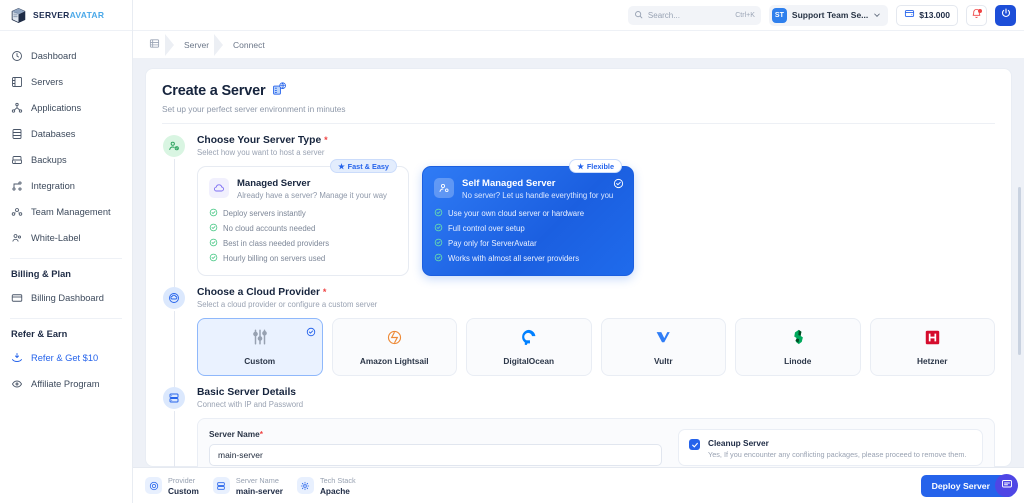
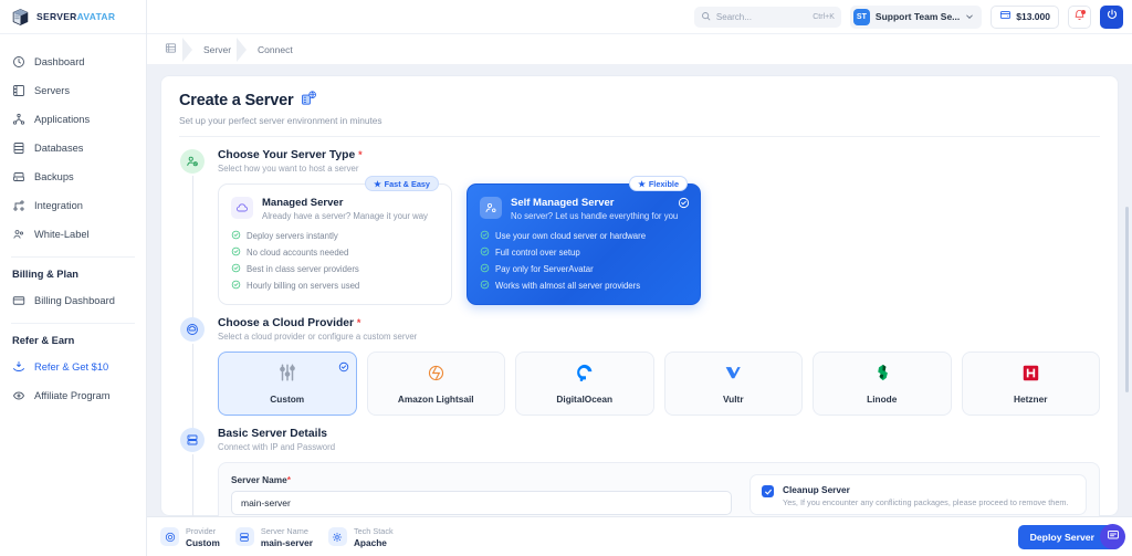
  SERVERAVATAR
  Dashboard
  Servers
  Applications
  Databases
  Backups
  Integration
- Team Management
  White-Label
  Billing & Plan
  Billing Dashboard
  Refer & Earn
  Refer & Get $10
  Affiliate Program
  Search...
  Support Team Se...
  $13.000
  Server
  Connect
  Create a Server
  Set up your perfect server environment in minutes
  Choose Your Server Type *
  Select how you want to host a server
  ★
  Fast & Easy
  Managed Server
  Already have a server? Manage it your way
  Deploy servers instantly
  No cloud accounts needed
- Best in class needed providers
+ Best in class server providers
  Hourly billing on servers used
  ★
  Flexible
  Self Managed Server
  No server? Let us handle everything for you
  Use your own cloud server or hardware
  Full control over setup
  Pay only for ServerAvatar
  Works with almost all server providers
  Choose a Cloud Provider *
  Select a cloud provider or configure a custom server
  Custom
  Amazon Lightsail
  DigitalOcean
  Vultr
  Linode
  Hetzner
  Basic Server Details
  Connect with IP and Password
  Server Name*
  main-server
  Cleanup Server
  Yes, If you encounter any conflicting packages, please proceed to remove them.
  Provider
  Custom
  Server Name
  main-server
  Tech Stack
  Apache
  Deploy Server
